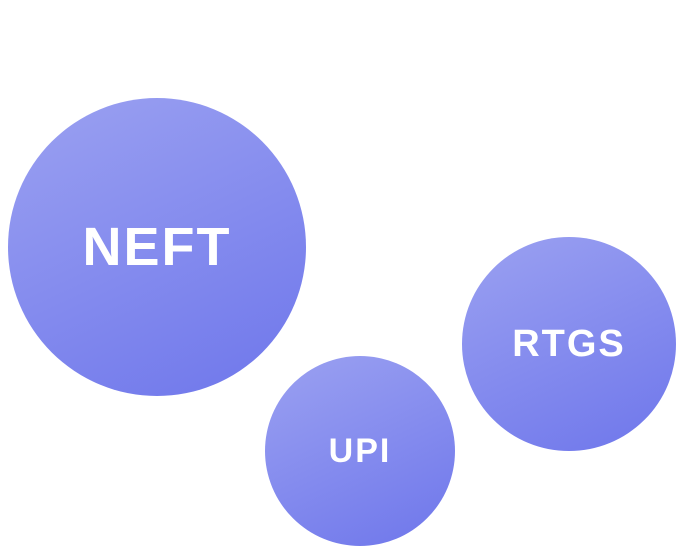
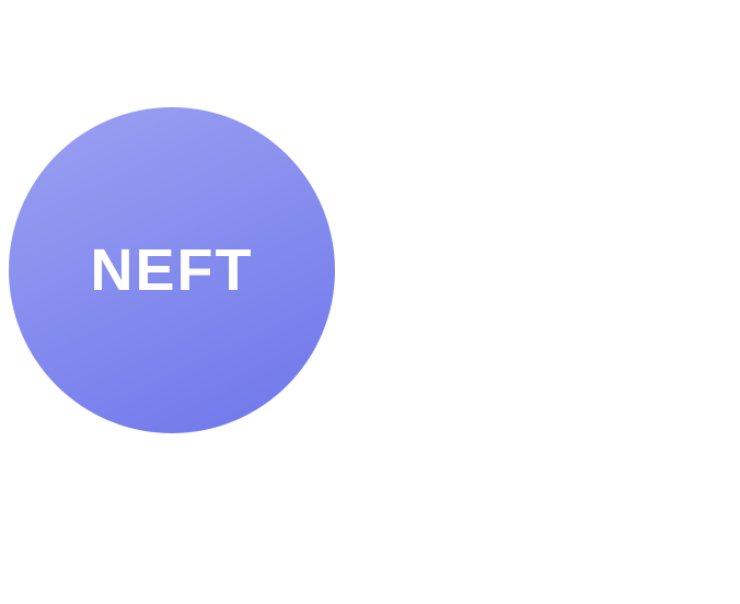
  NEFT
- RTGS
- UPI
